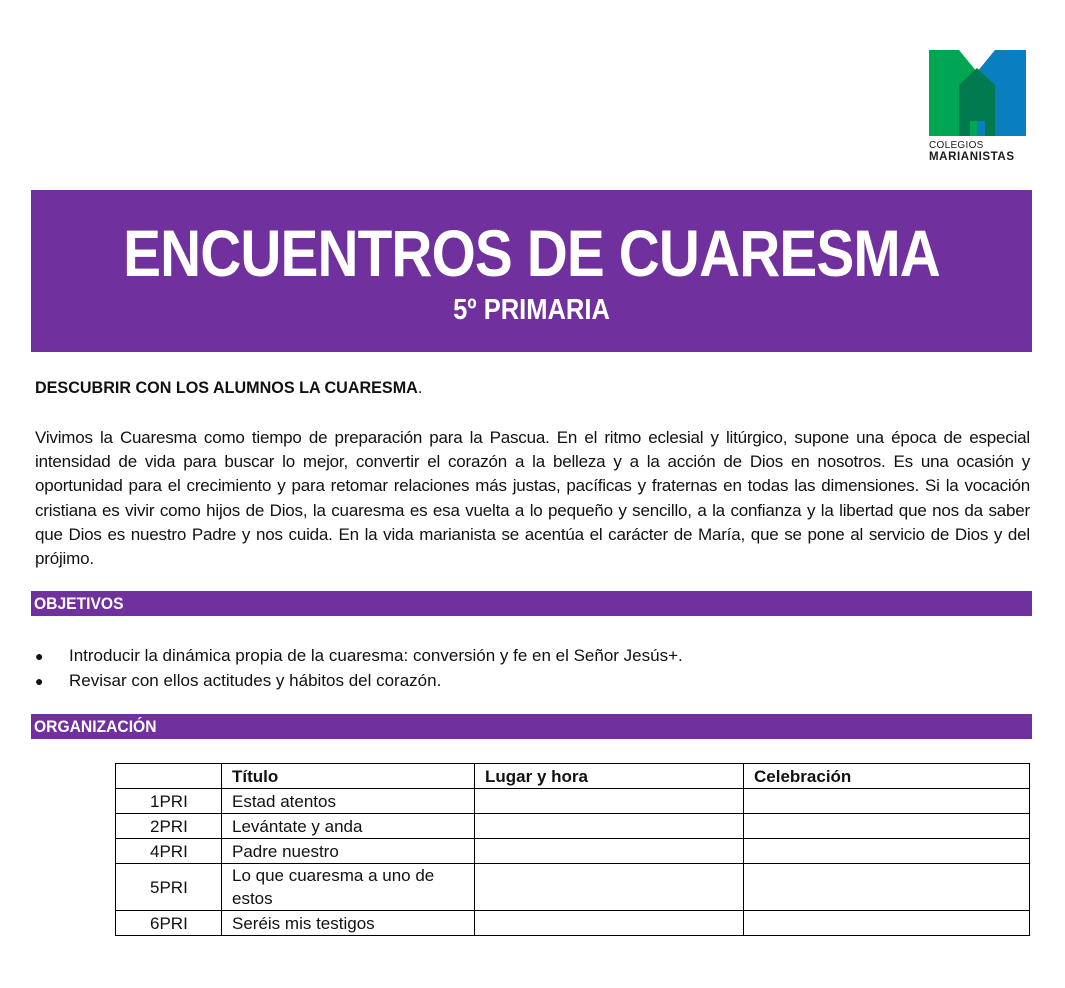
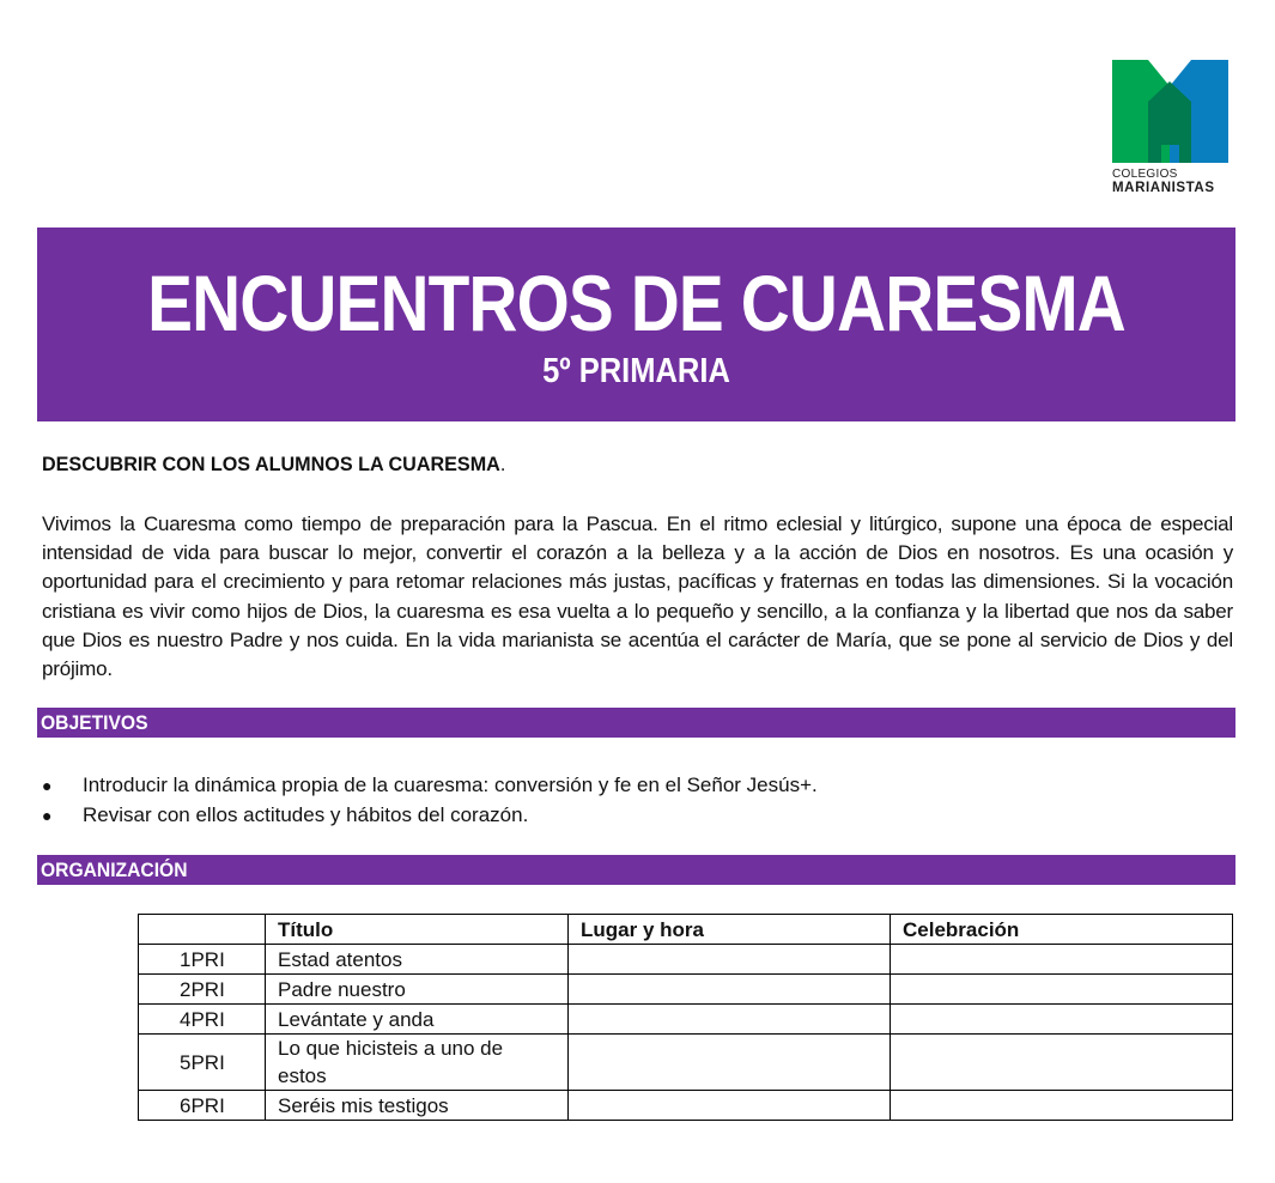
  COLEGIOS
  MARIANISTAS
  ENCUENTROS DE CUARESMA
  5º PRIMARIA
  DESCUBRIR CON LOS ALUMNOS LA CUARESMA.
  Vivimos la Cuaresma como tiempo de preparación para la Pascua. En el ritmo eclesial y litúrgico, supone una época de especial intensidad de vida para buscar lo mejor, convertir el corazón a la belleza y a la acción de Dios en nosotros. Es una ocasión y oportunidad para el crecimiento y para retomar relaciones más justas, pacíficas y fraternas en todas las dimensiones. Si la vocación cristiana es vivir como hijos de Dios, la cuaresma es esa vuelta a lo pequeño y sencillo, a la confianza y la libertad que nos da saber que Dios es nuestro Padre y nos cuida. En la vida marianista se acentúa el carácter de María, que se pone al servicio de Dios y del prójimo.
  OBJETIVOS
  ●
  Introducir la dinámica propia de la cuaresma: conversión y fe en el Señor Jesús+.
  ●
  Revisar con ellos actitudes y hábitos del corazón.
  ORGANIZACIÓN
  	Título	Lugar y hora	Celebración
  1PRI	Estad atentos
- 2PRI	Levántate y anda
+ 2PRI	Padre nuestro
- 4PRI	Padre nuestro
+ 4PRI	Levántate y anda
- 5PRI	Lo que cuaresma a uno de estos
+ 5PRI	Lo que hicisteis a uno de estos
  6PRI	Seréis mis testigos
